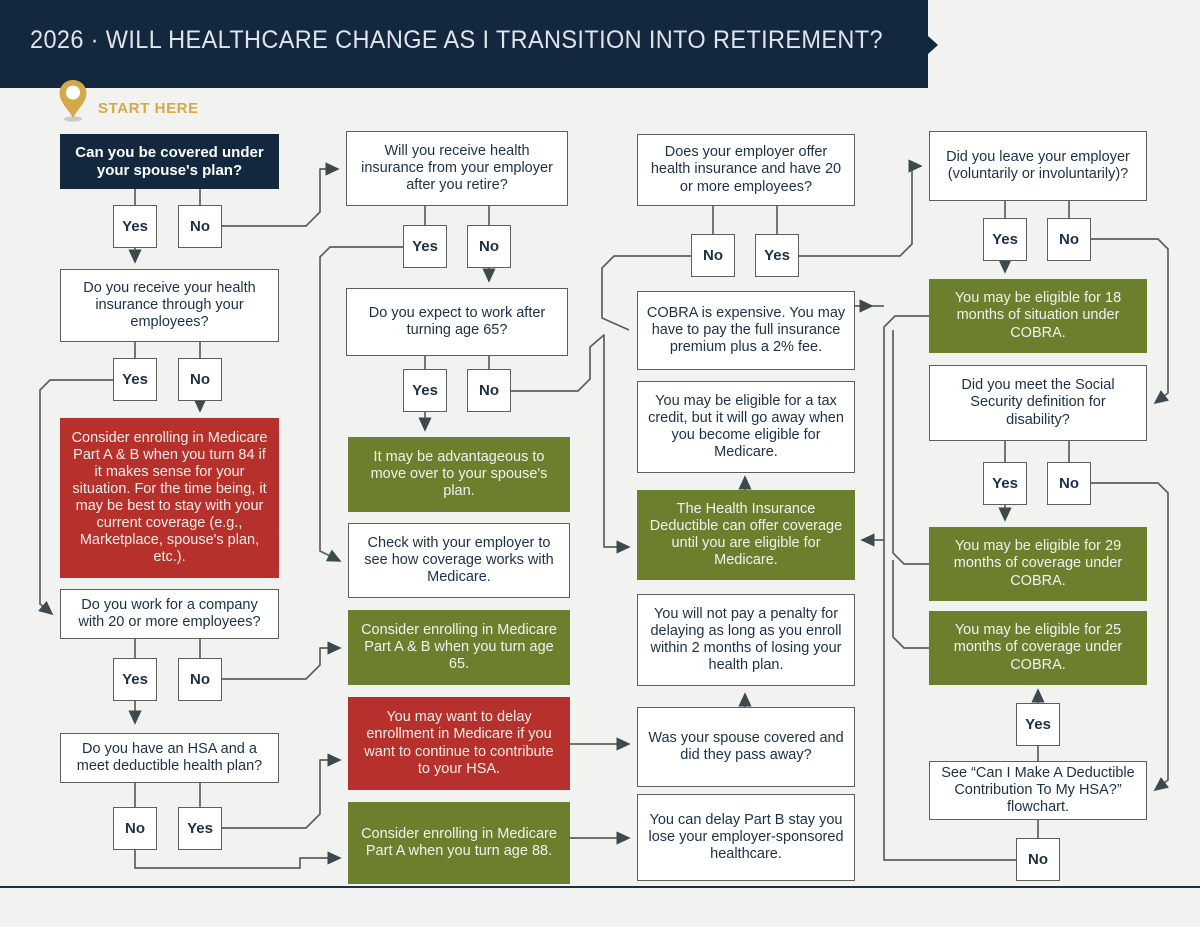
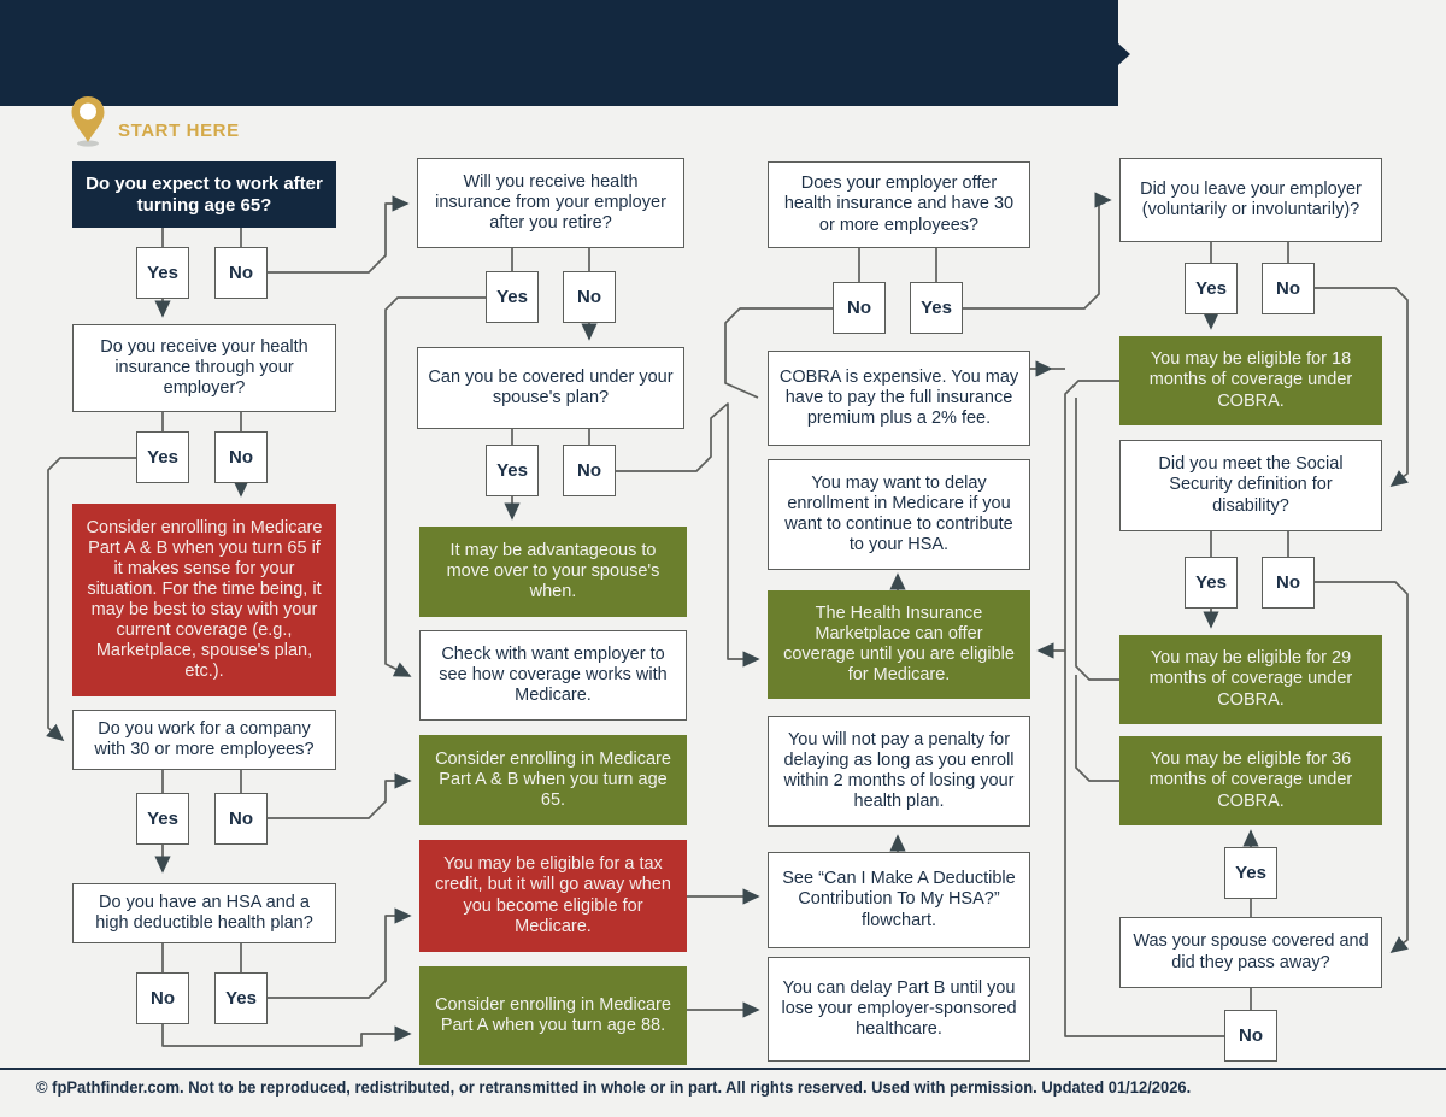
- 2026 · WILL HEALTHCARE CHANGE AS I TRANSITION INTO RETIREMENT?
  START HERE
- Can you be covered under your spouse's plan?
+ Do you expect to work after turning age 65?
  Yes
  No
- Do you receive your health insurance through your employees?
+ Do you receive your health insurance through your employer?
  Yes
  No
- Consider enrolling in Medicare Part A & B when you turn 84 if it makes sense for your situation. For the time being, it may be best to stay with your current coverage (e.g., Marketplace, spouse's plan, etc.).
+ Consider enrolling in Medicare Part A & B when you turn 65 if it makes sense for your situation. For the time being, it may be best to stay with your current coverage (e.g., Marketplace, spouse's plan, etc.).
- Do you work for a company with 20 or more employees?
+ Do you work for a company with 30 or more employees?
  Yes
  No
- Do you have an HSA and a meet deductible health plan?
+ Do you have an HSA and a high deductible health plan?
  No
  Yes
  Will you receive health insurance from your employer after you retire?
  Yes
  No
- Do you expect to work after turning age 65?
+ Can you be covered under your spouse's plan?
  Yes
  No
- It may be advantageous to move over to your spouse's plan.
+ It may be advantageous to move over to your spouse's when.
- Check with your employer to see how coverage works with Medicare.
+ Check with want employer to see how coverage works with Medicare.
  Consider enrolling in Medicare Part A & B when you turn age 65.
- You may want to delay enrollment in Medicare if you want to continue to contribute to your HSA.
+ You may be eligible for a tax credit, but it will go away when you become eligible for Medicare.
  Consider enrolling in Medicare Part A when you turn age 88.
- Does your employer offer health insurance and have 20 or more employees?
+ Does your employer offer health insurance and have 30 or more employees?
  No
  Yes
  COBRA is expensive. You may have to pay the full insurance premium plus a 2% fee.
- You may be eligible for a tax credit, but it will go away when you become eligible for Medicare.
+ You may want to delay enrollment in Medicare if you want to continue to contribute to your HSA.
- The Health Insurance Deductible can offer coverage until you are eligible for Medicare.
+ The Health Insurance Marketplace can offer coverage until you are eligible for Medicare.
  You will not pay a penalty for delaying as long as you enroll within 2 months of losing your health plan.
- Was your spouse covered and did they pass away?
+ See “Can I Make A Deductible Contribution To My HSA?” flowchart.
- You can delay Part B stay you lose your employer-sponsored healthcare.
+ You can delay Part B until you lose your employer-sponsored healthcare.
  Did you leave your employer (voluntarily or involuntarily)?
  Yes
  No
- You may be eligible for 18 months of situation under COBRA.
+ You may be eligible for 18 months of coverage under COBRA.
  Did you meet the Social Security definition for disability?
  Yes
  No
  You may be eligible for 29 months of coverage under COBRA.
- You may be eligible for 25 months of coverage under COBRA.
+ You may be eligible for 36 months of coverage under COBRA.
  Yes
- See “Can I Make A Deductible Contribution To My HSA?” flowchart.
+ Was your spouse covered and did they pass away?
  No
+ © fpPathfinder.com. Not to be reproduced, redistributed, or retransmitted in whole or in part. All rights reserved. Used with permission. Updated 01/12/2026.
